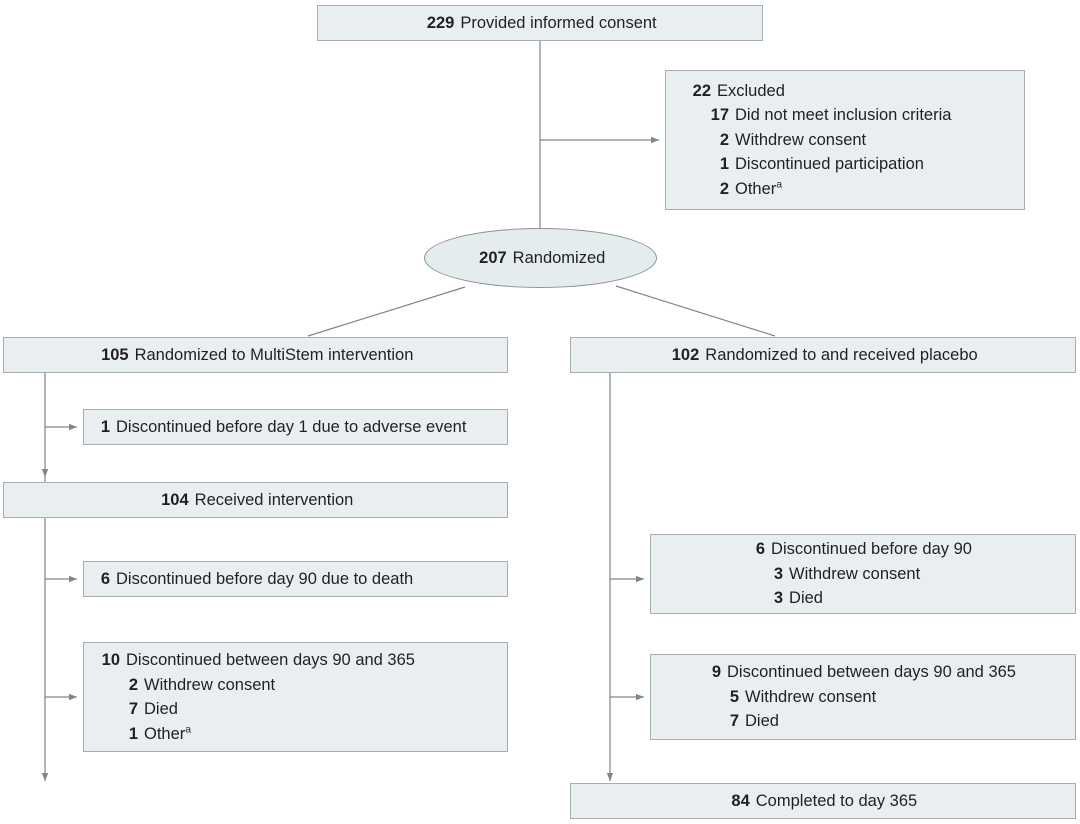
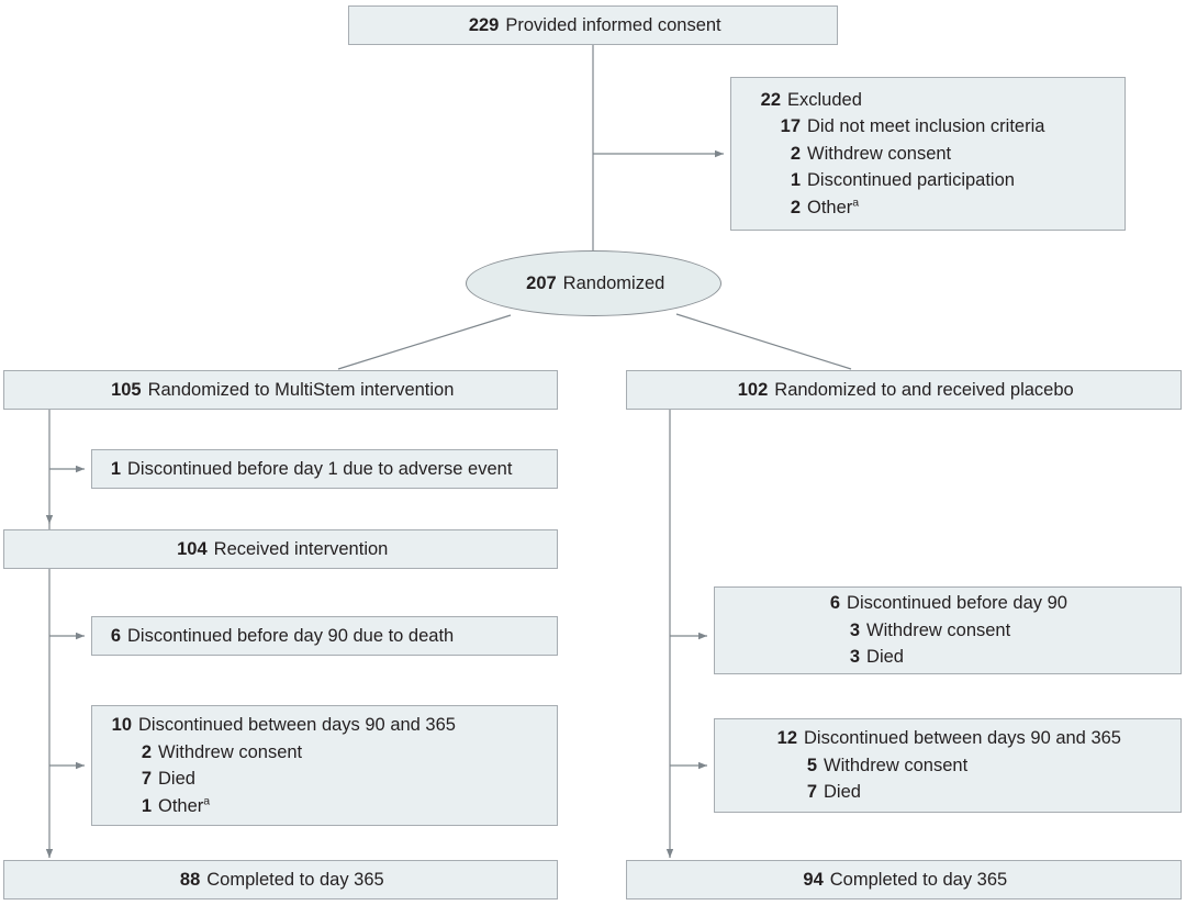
  229 Provided informed consent
  22 Excluded
  17 Did not meet inclusion criteria
  2 Withdrew consent
  1 Discontinued participation
  2 Othera
  207 Randomized
  105 Randomized to MultiStem intervention
  102 Randomized to and received placebo
  1 Discontinued before day 1 due to adverse event
  104 Received intervention
  6 Discontinued before day 90 due to death
  10 Discontinued between days 90 and 365
  2 Withdrew consent
  7 Died
  1 Othera
+ 88 Completed to day 365
  6 Discontinued before day 90
  3 Withdrew consent
  3 Died
- 9 Discontinued between days 90 and 365
+ 12 Discontinued between days 90 and 365
  5 Withdrew consent
  7 Died
- 84 Completed to day 365
+ 94 Completed to day 365
